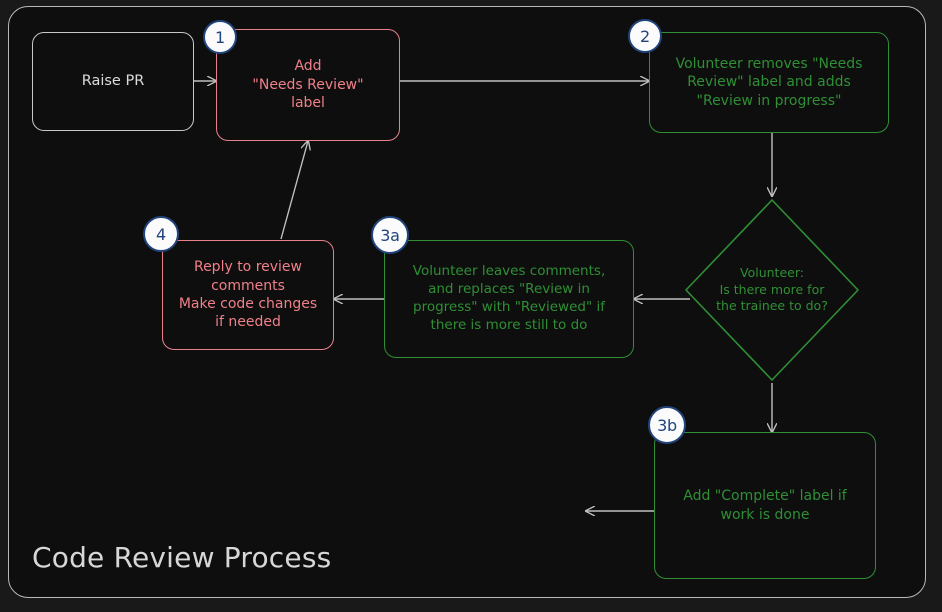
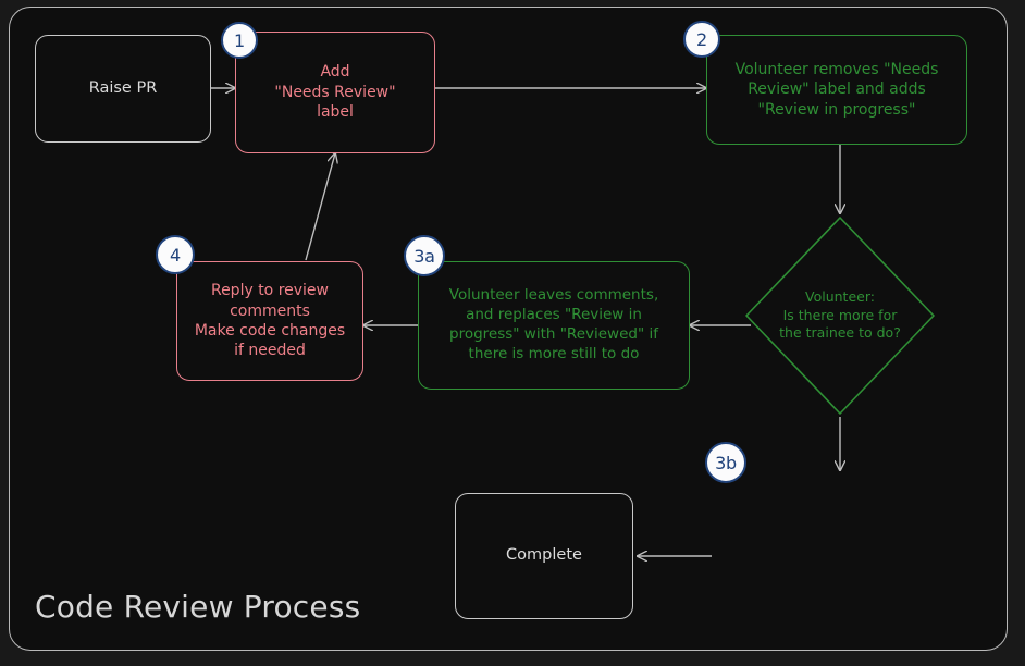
  Raise PR
  Add
  "Needs Review"
  label
  1
  Volunteer removes "Needs
  Review" label and adds
  "Review in progress"
  2
  Volunteer:
  Is there more for
  the trainee to do?
  Volunteer leaves comments,
  and replaces "Review in
  progress" with "Reviewed" if
  there is more still to do
  3a
  Reply to review
  comments
  Make code changes
  if needed
  4
- Add "Complete" label if
- work is done
  3b
+ Complete
  Code Review Process
